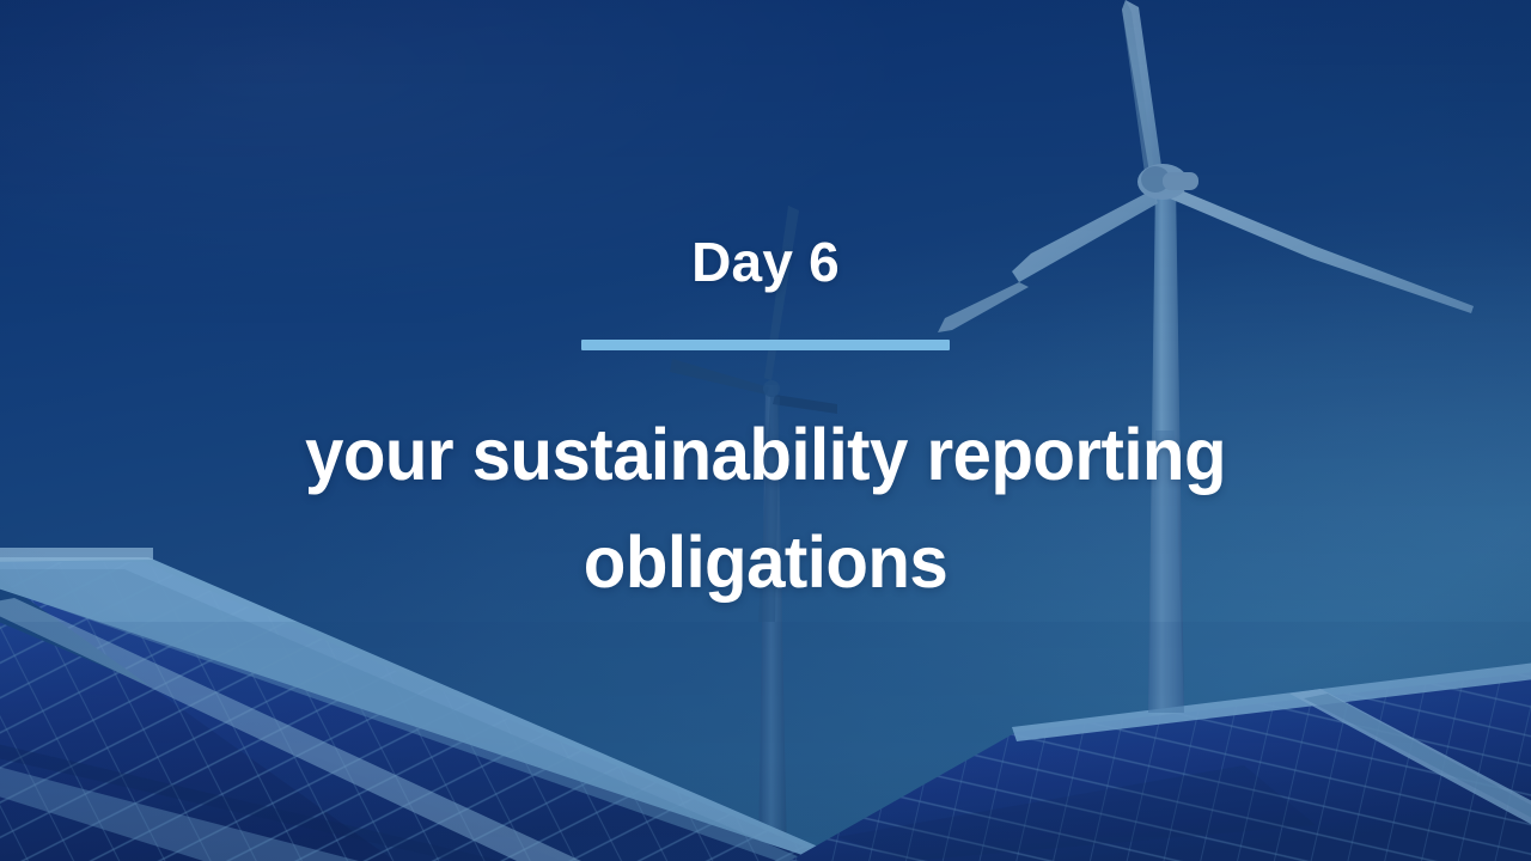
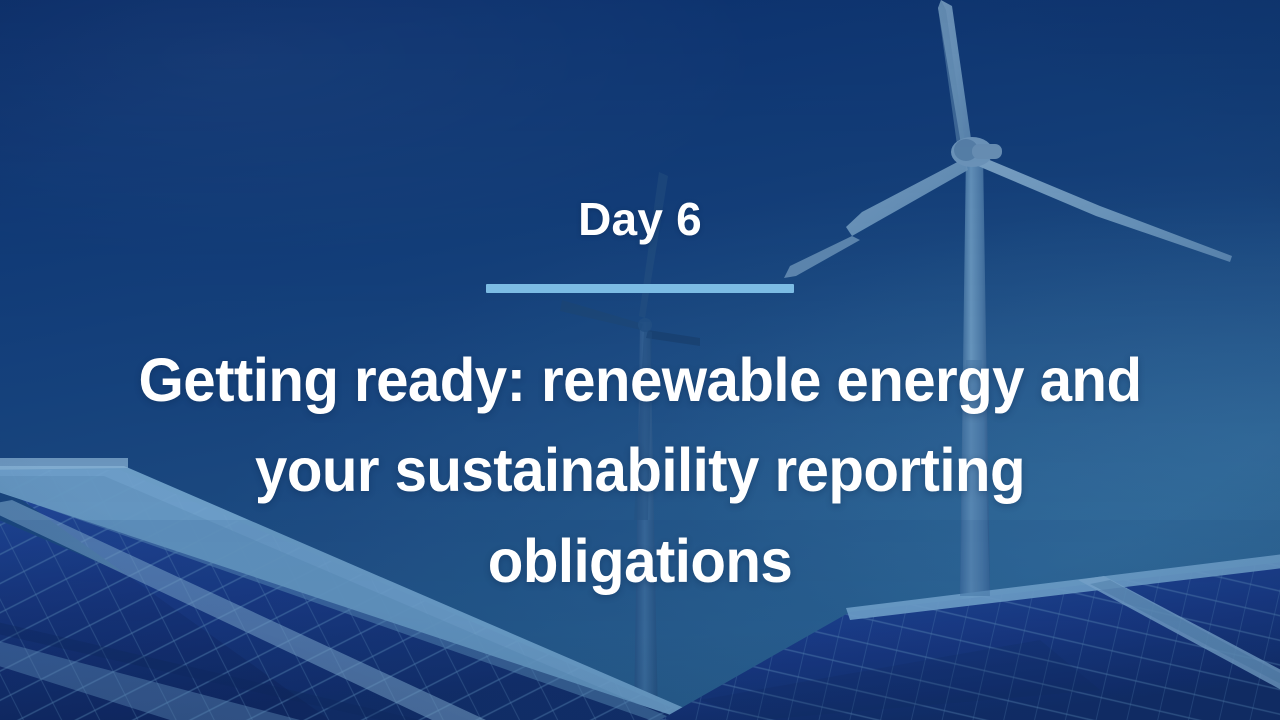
  Day 6
+ Getting ready: renewable energy and
  your sustainability reporting
  obligations
